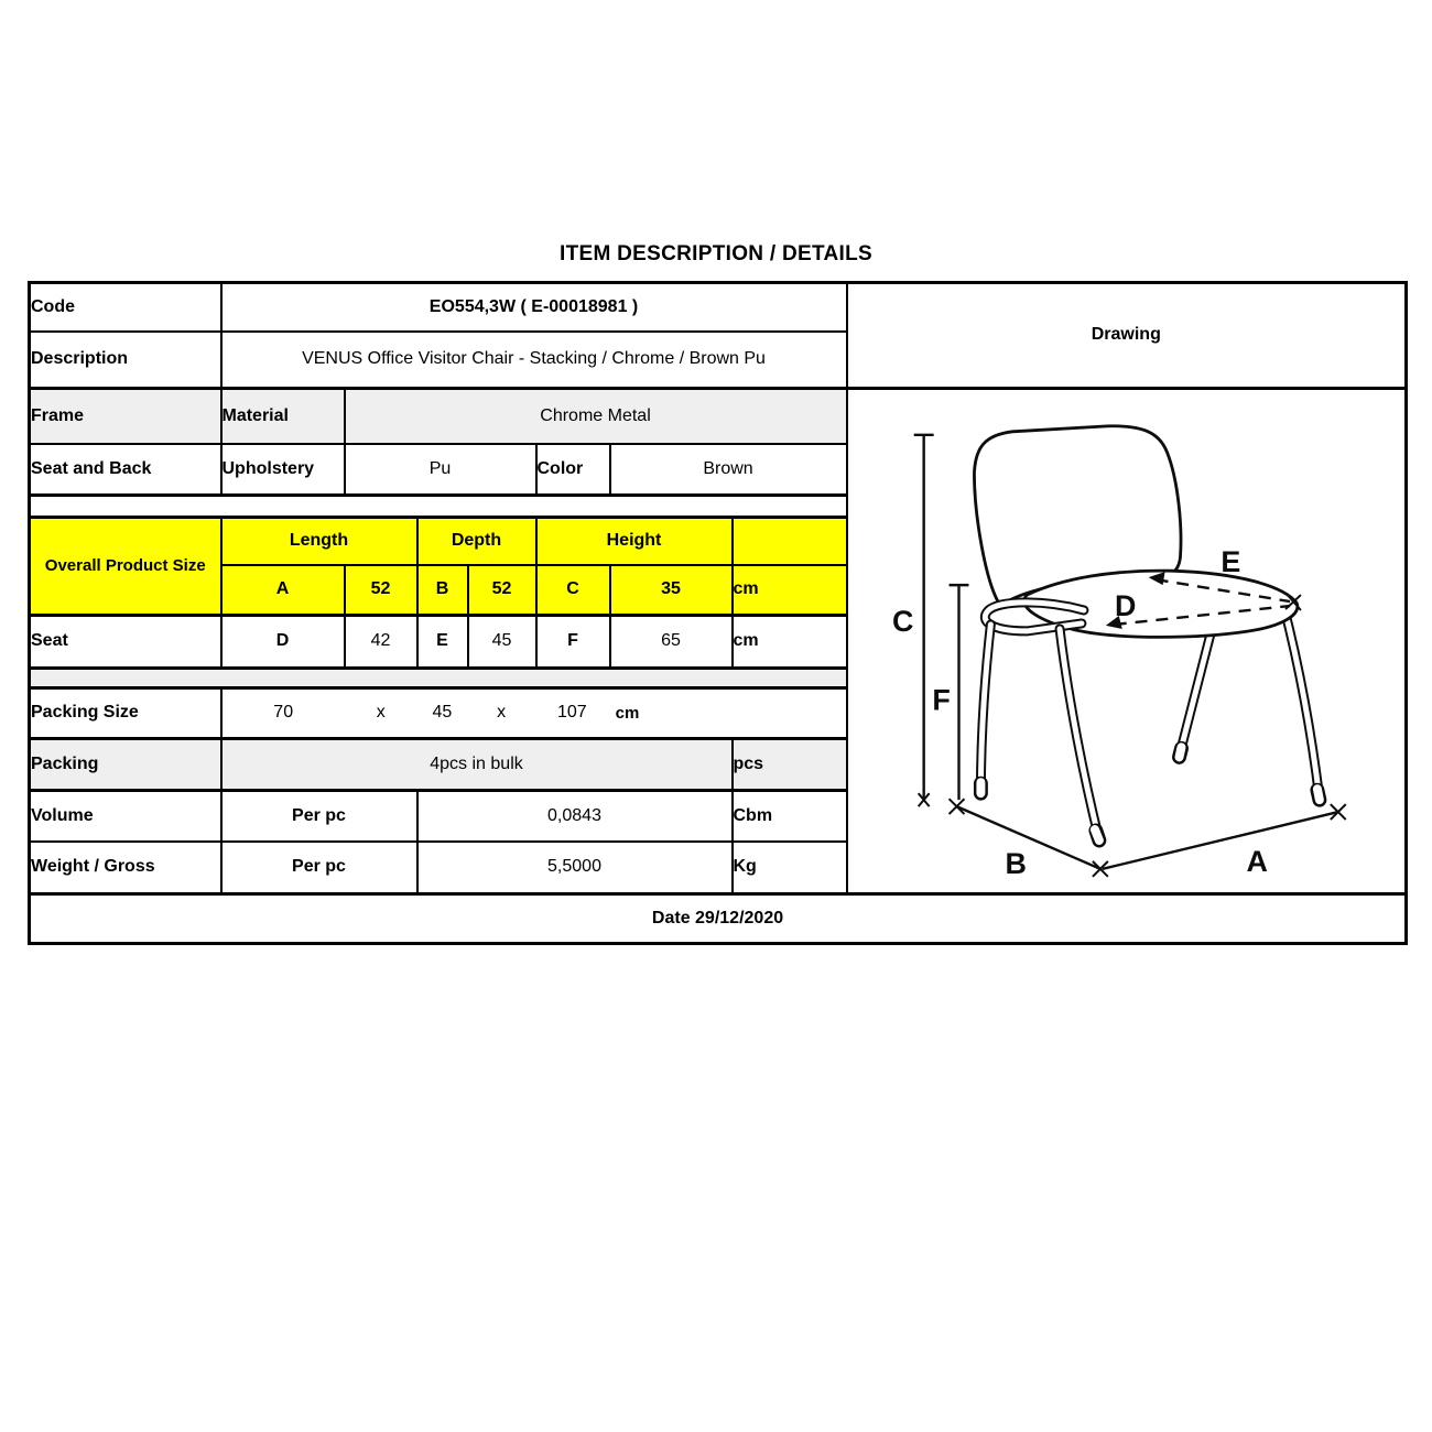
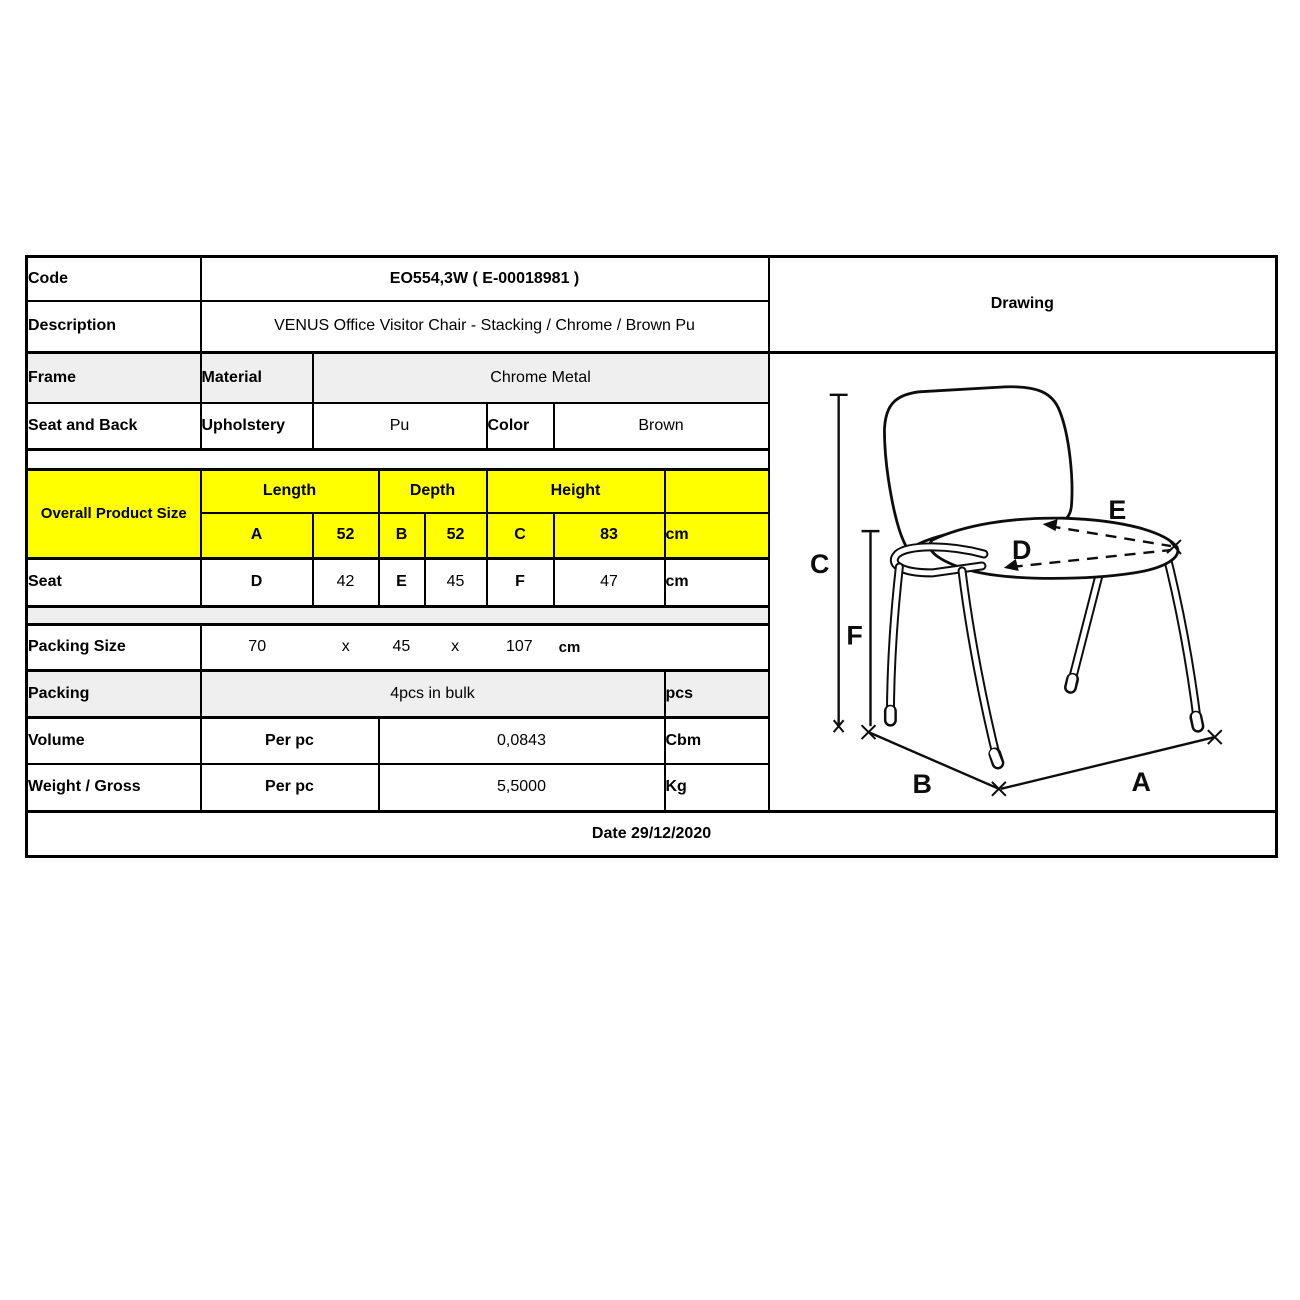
- ITEM DESCRIPTION / DETAILS
  Code	EO554,3W ( E-00018981 )	Drawing
  Description	VENUS Office Visitor Chair - Stacking / Chrome / Brown Pu
  Frame	Material	Chrome Metal	C F D E B A
  Seat and Back	Upholstery	Pu	Color	Brown
  Overall Product Size	Length	Depth	Height
- A	52	B	52	C	35	cm
+ A	52	B	52	C	83	cm
- Seat	D	42	E	45	F	65	cm
+ Seat	D	42	E	45	F	47	cm
  Packing Size	70 x 45 x 107 cm
  Packing	4pcs in bulk	pcs
  Volume	Per pc	0,0843	Cbm
  Weight / Gross	Per pc	5,5000	Kg
  Date 29/12/2020
